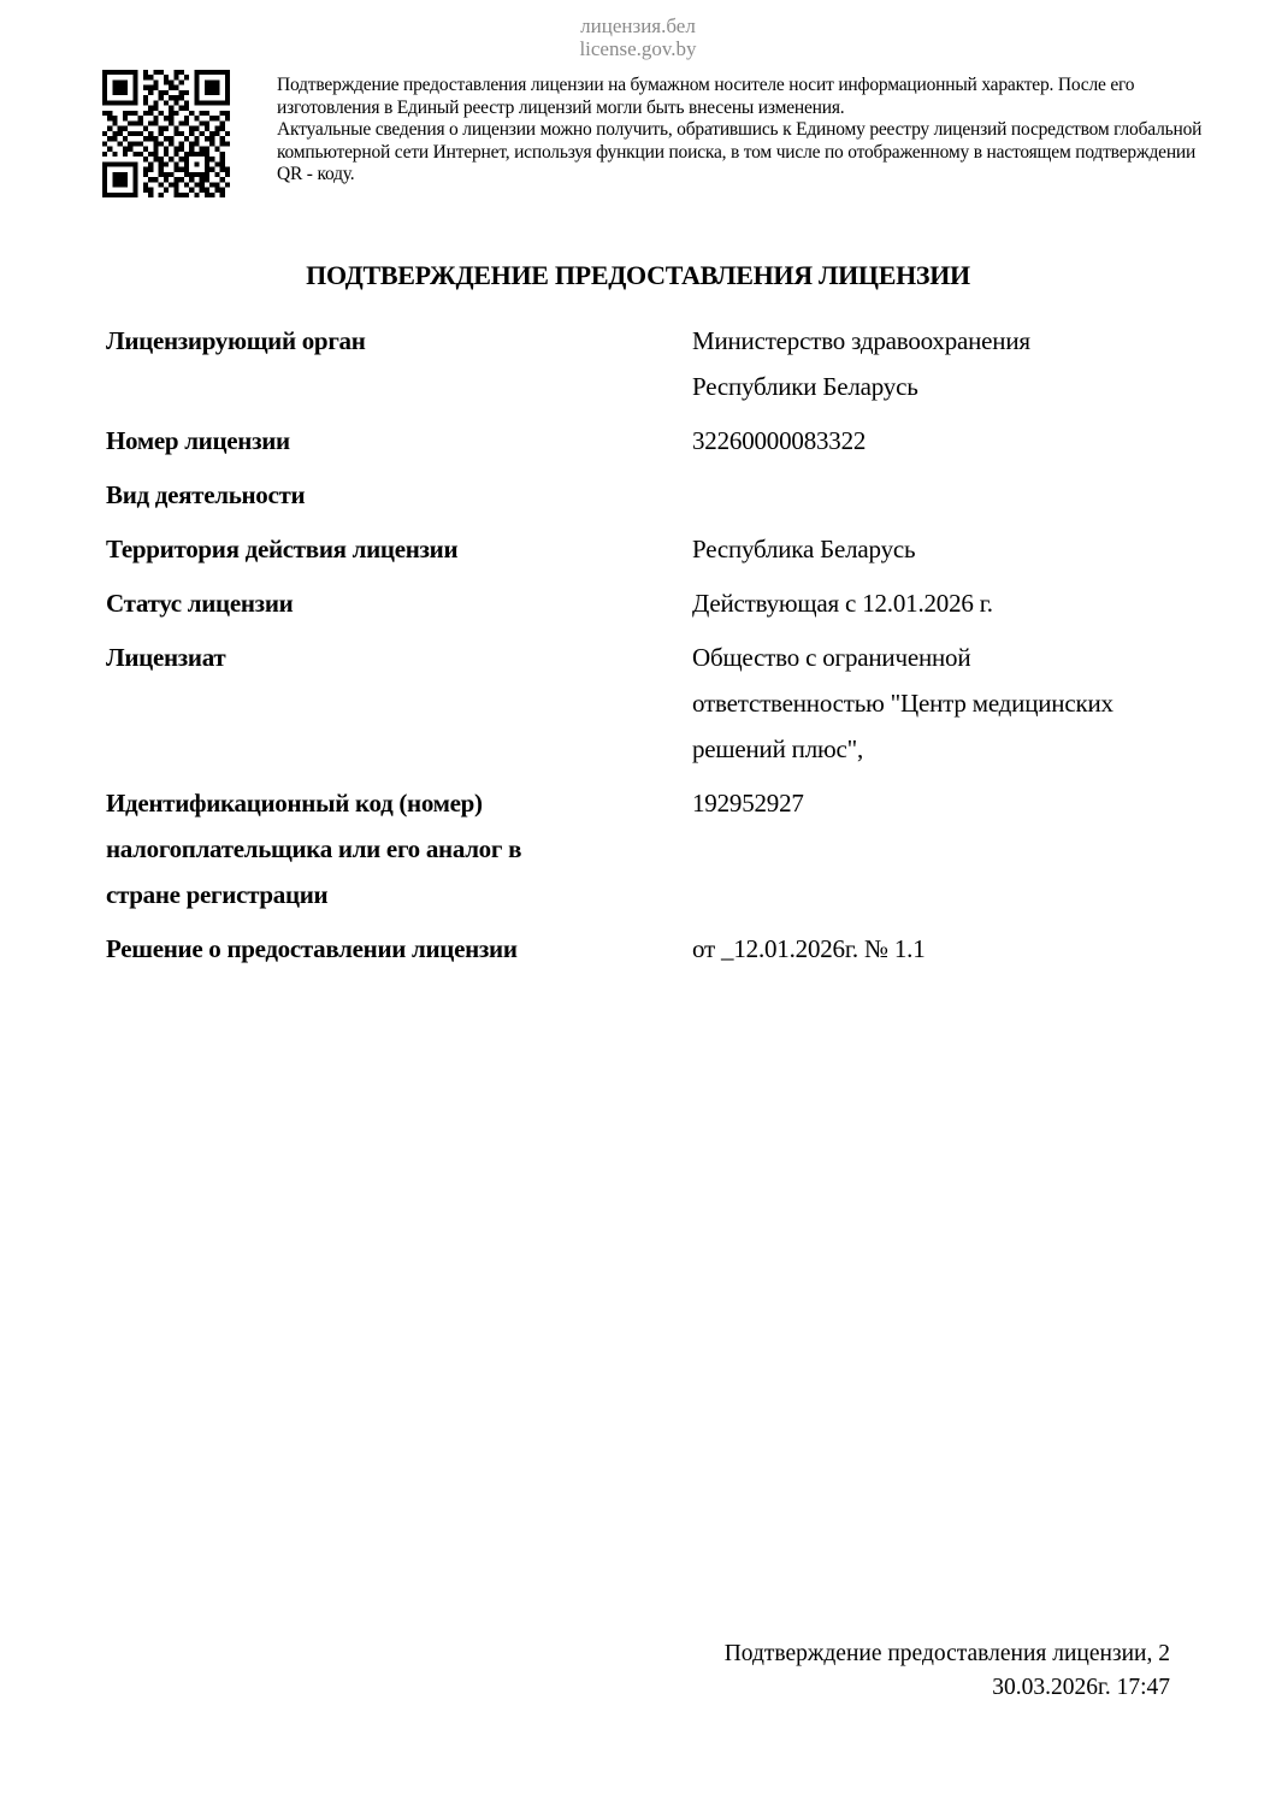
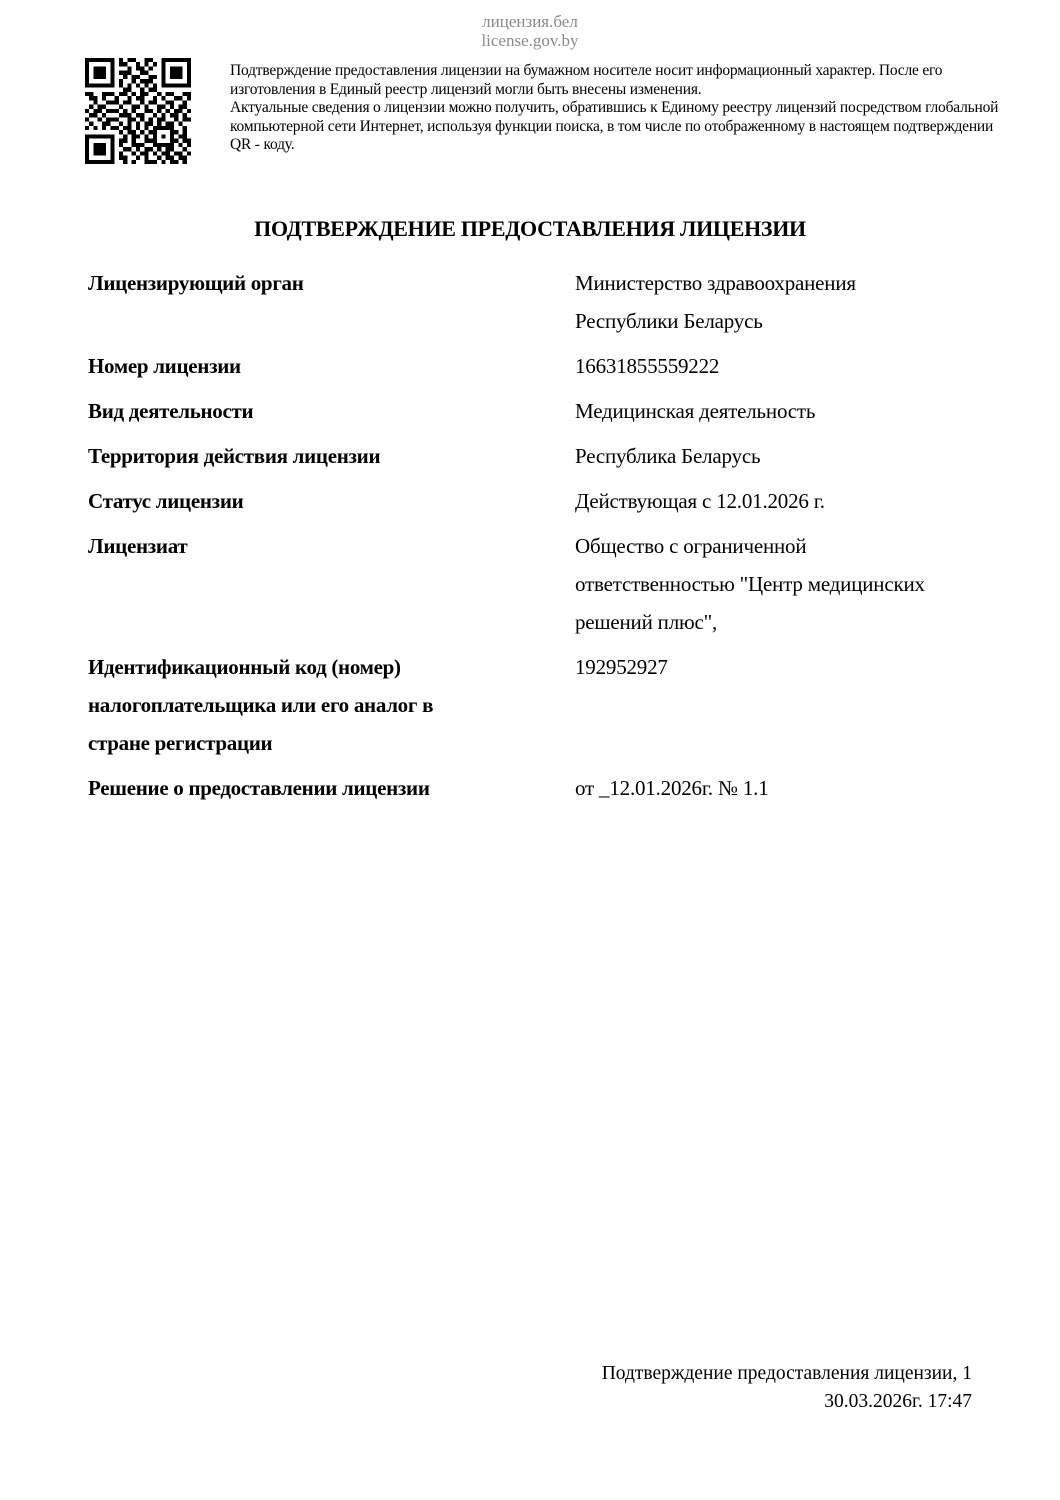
  лицензия.бел
  license.gov.by
  Подтверждение предоставления лицензии на бумажном носителе носит информационный характер. После его изготовления в Единый реестр лицензий могли быть внесены изменения.
  Актуальные сведения о лицензии можно получить, обратившись к Единому реестру лицензий посредством глобальной компьютерной сети Интернет, используя функции поиска, в том числе по отображенному в настоящем подтверждении QR - коду.
  ПОДТВЕРЖДЕНИЕ ПРЕДОСТАВЛЕНИЯ ЛИЦЕНЗИИ
  Лицензирующий орган
  Министерство здравоохранения Республики Беларусь
  Номер лицензии
- 32260000083322
+ 16631855559222
  Вид деятельности
+ Медицинская деятельность
  Территория действия лицензии
  Республика Беларусь
  Статус лицензии
  Действующая с 12.01.2026 г.
  Лицензиат
  Общество с ограниченной ответственностью "Центр медицинских решений плюс",
  Идентификационный код (номер) налогоплательщика или его аналог в стране регистрации
  192952927
  Решение о предоставлении лицензии
  от _12.01.2026г. № 1.1
- Подтверждение предоставления лицензии, 2
+ Подтверждение предоставления лицензии, 1
  30.03.2026г. 17:47
